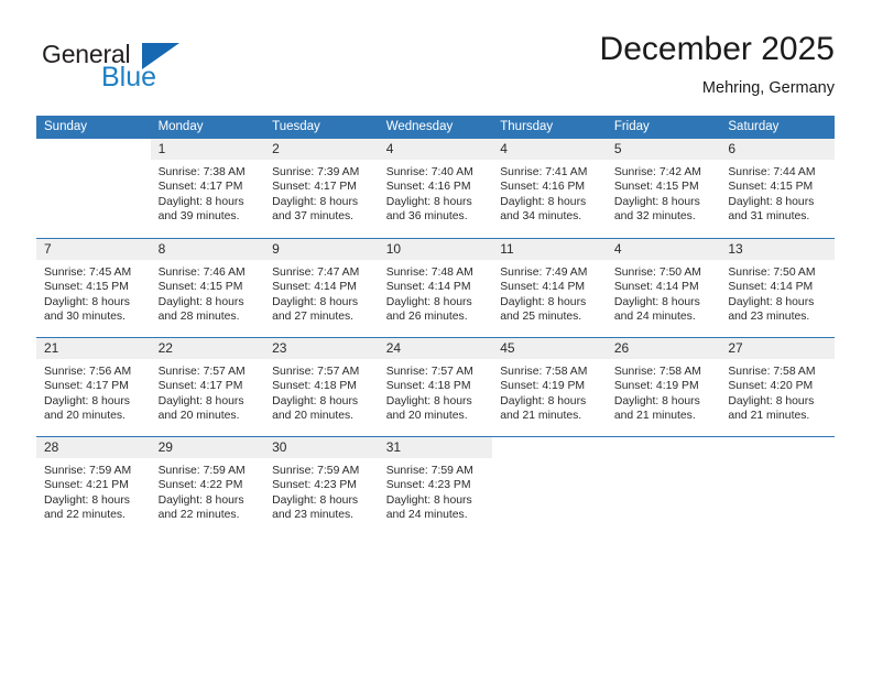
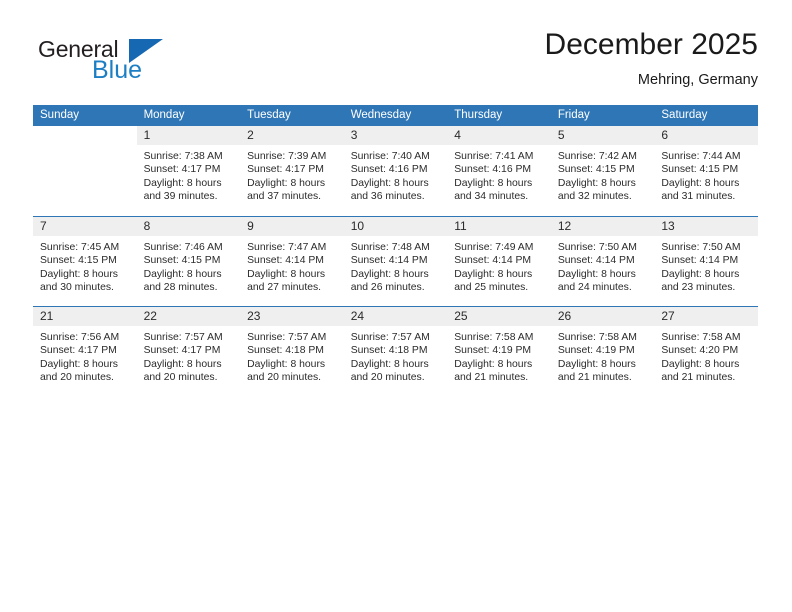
  General
  Blue
  December 2025
  Mehring, Germany
  Sunday	Monday	Tuesday	Wednesday	Thursday	Friday	Saturday
- 	1Sunrise: 7:38 AMSunset: 4:17 PMDaylight: 8 hoursand 39 minutes.	2Sunrise: 7:39 AMSunset: 4:17 PMDaylight: 8 hoursand 37 minutes.	4Sunrise: 7:40 AMSunset: 4:16 PMDaylight: 8 hoursand 36 minutes.	4Sunrise: 7:41 AMSunset: 4:16 PMDaylight: 8 hoursand 34 minutes.	5Sunrise: 7:42 AMSunset: 4:15 PMDaylight: 8 hoursand 32 minutes.	6Sunrise: 7:44 AMSunset: 4:15 PMDaylight: 8 hoursand 31 minutes.
+ 	1Sunrise: 7:38 AMSunset: 4:17 PMDaylight: 8 hoursand 39 minutes.	2Sunrise: 7:39 AMSunset: 4:17 PMDaylight: 8 hoursand 37 minutes.	3Sunrise: 7:40 AMSunset: 4:16 PMDaylight: 8 hoursand 36 minutes.	4Sunrise: 7:41 AMSunset: 4:16 PMDaylight: 8 hoursand 34 minutes.	5Sunrise: 7:42 AMSunset: 4:15 PMDaylight: 8 hoursand 32 minutes.	6Sunrise: 7:44 AMSunset: 4:15 PMDaylight: 8 hoursand 31 minutes.
- 7Sunrise: 7:45 AMSunset: 4:15 PMDaylight: 8 hoursand 30 minutes.	8Sunrise: 7:46 AMSunset: 4:15 PMDaylight: 8 hoursand 28 minutes.	9Sunrise: 7:47 AMSunset: 4:14 PMDaylight: 8 hoursand 27 minutes.	10Sunrise: 7:48 AMSunset: 4:14 PMDaylight: 8 hoursand 26 minutes.	11Sunrise: 7:49 AMSunset: 4:14 PMDaylight: 8 hoursand 25 minutes.	4Sunrise: 7:50 AMSunset: 4:14 PMDaylight: 8 hoursand 24 minutes.	13Sunrise: 7:50 AMSunset: 4:14 PMDaylight: 8 hoursand 23 minutes.
+ 7Sunrise: 7:45 AMSunset: 4:15 PMDaylight: 8 hoursand 30 minutes.	8Sunrise: 7:46 AMSunset: 4:15 PMDaylight: 8 hoursand 28 minutes.	9Sunrise: 7:47 AMSunset: 4:14 PMDaylight: 8 hoursand 27 minutes.	10Sunrise: 7:48 AMSunset: 4:14 PMDaylight: 8 hoursand 26 minutes.	11Sunrise: 7:49 AMSunset: 4:14 PMDaylight: 8 hoursand 25 minutes.	12Sunrise: 7:50 AMSunset: 4:14 PMDaylight: 8 hoursand 24 minutes.	13Sunrise: 7:50 AMSunset: 4:14 PMDaylight: 8 hoursand 23 minutes.
- 21Sunrise: 7:56 AMSunset: 4:17 PMDaylight: 8 hoursand 20 minutes.	22Sunrise: 7:57 AMSunset: 4:17 PMDaylight: 8 hoursand 20 minutes.	23Sunrise: 7:57 AMSunset: 4:18 PMDaylight: 8 hoursand 20 minutes.	24Sunrise: 7:57 AMSunset: 4:18 PMDaylight: 8 hoursand 20 minutes.	45Sunrise: 7:58 AMSunset: 4:19 PMDaylight: 8 hoursand 21 minutes.	26Sunrise: 7:58 AMSunset: 4:19 PMDaylight: 8 hoursand 21 minutes.	27Sunrise: 7:58 AMSunset: 4:20 PMDaylight: 8 hoursand 21 minutes.
+ 21Sunrise: 7:56 AMSunset: 4:17 PMDaylight: 8 hoursand 20 minutes.	22Sunrise: 7:57 AMSunset: 4:17 PMDaylight: 8 hoursand 20 minutes.	23Sunrise: 7:57 AMSunset: 4:18 PMDaylight: 8 hoursand 20 minutes.	24Sunrise: 7:57 AMSunset: 4:18 PMDaylight: 8 hoursand 20 minutes.	25Sunrise: 7:58 AMSunset: 4:19 PMDaylight: 8 hoursand 21 minutes.	26Sunrise: 7:58 AMSunset: 4:19 PMDaylight: 8 hoursand 21 minutes.	27Sunrise: 7:58 AMSunset: 4:20 PMDaylight: 8 hoursand 21 minutes.
- 28Sunrise: 7:59 AMSunset: 4:21 PMDaylight: 8 hoursand 22 minutes.	29Sunrise: 7:59 AMSunset: 4:22 PMDaylight: 8 hoursand 22 minutes.	30Sunrise: 7:59 AMSunset: 4:23 PMDaylight: 8 hoursand 23 minutes.	31Sunrise: 7:59 AMSunset: 4:23 PMDaylight: 8 hoursand 24 minutes.
